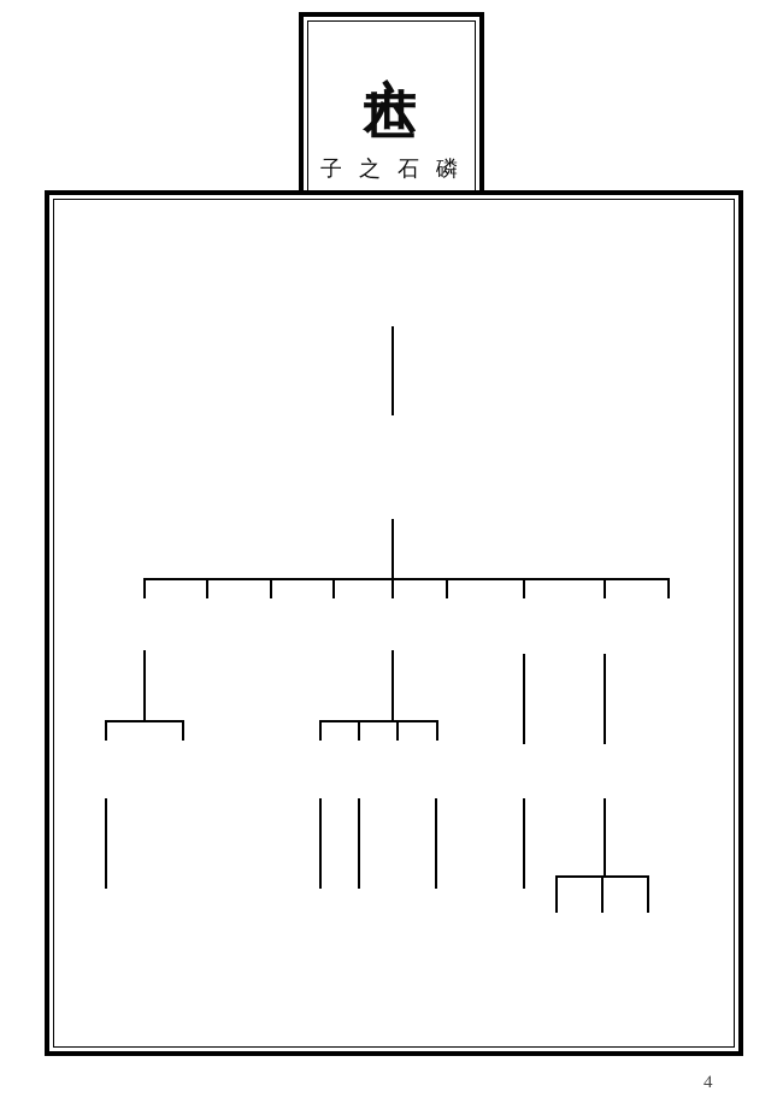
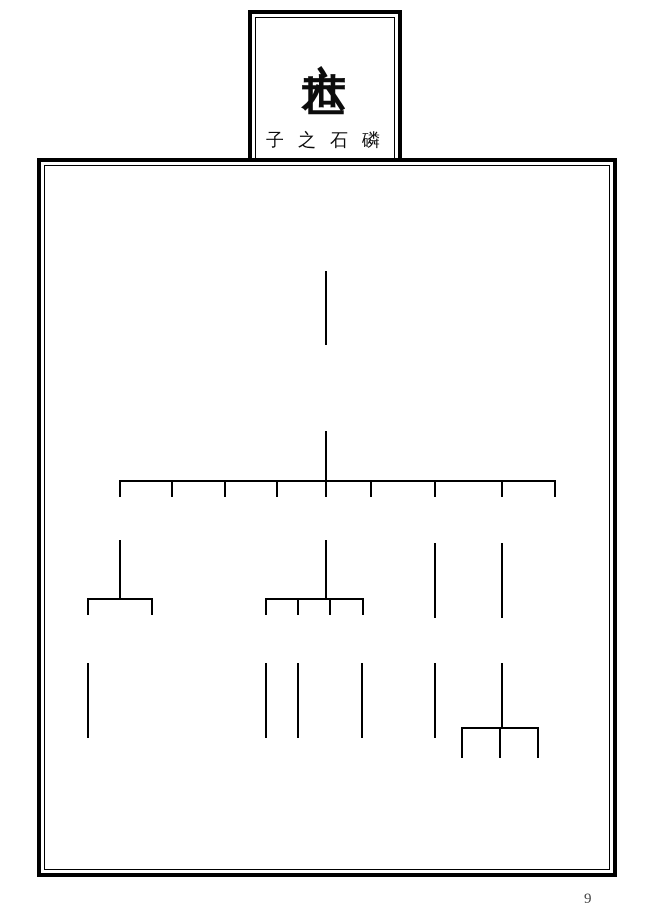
  子之石磷
- 4
+ 9
